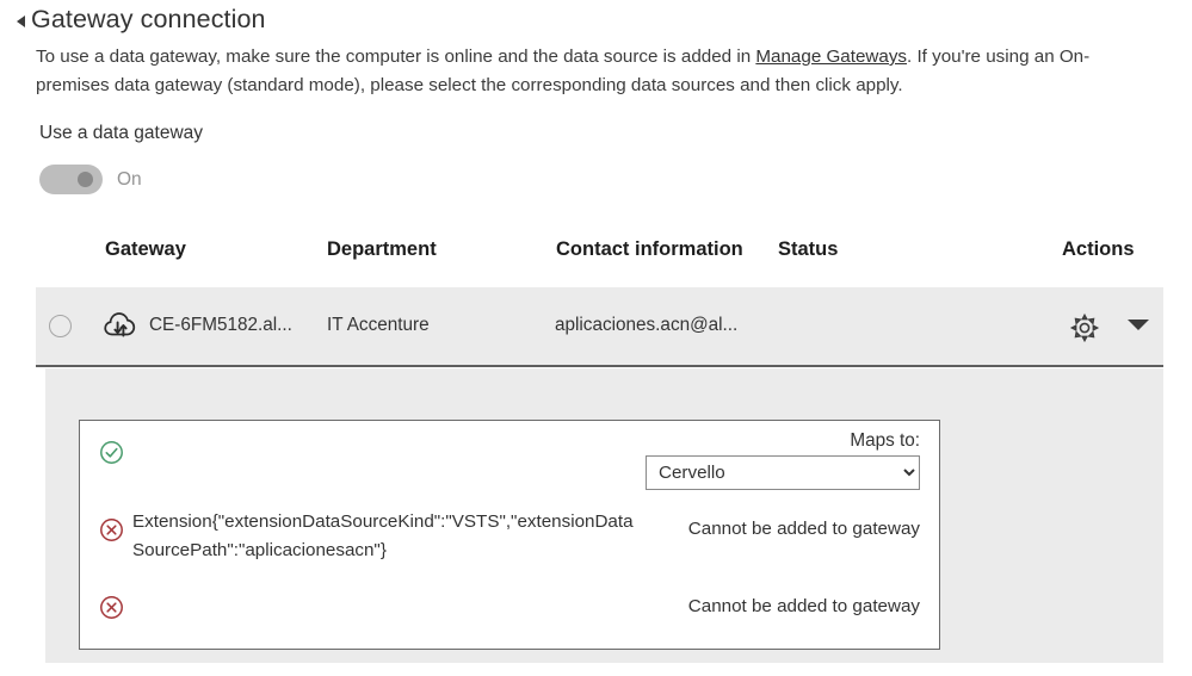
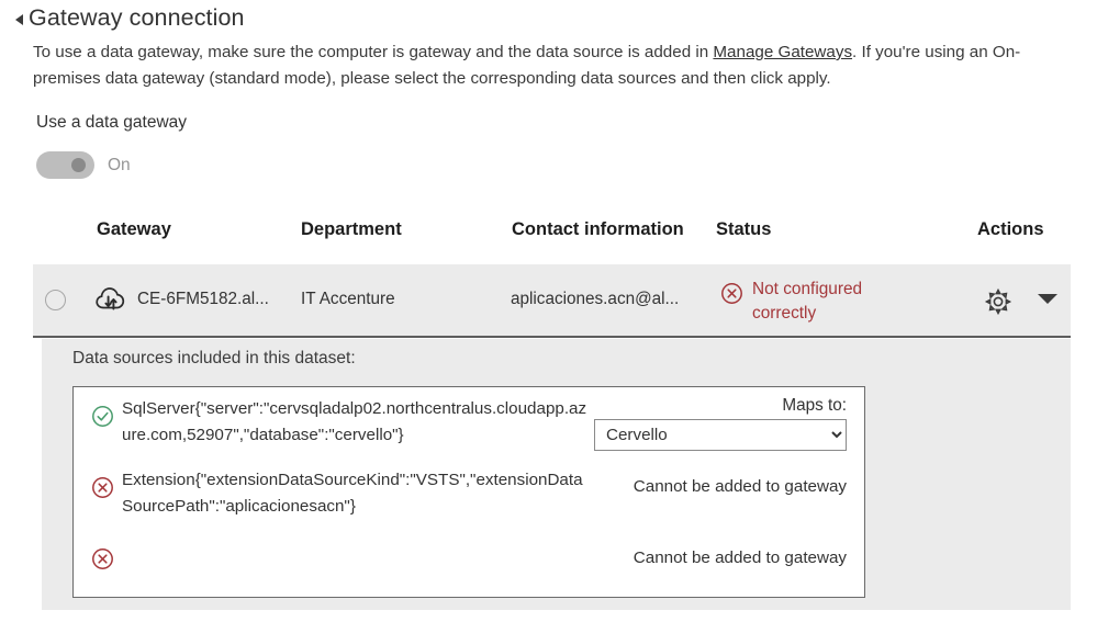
  Gateway connection
- To use a data gateway, make sure the computer is online and the data source is added in Manage Gateways. If you're using an On-premises data gateway (standard mode), please select the corresponding data sources and then click apply.
+ To use a data gateway, make sure the computer is gateway and the data source is added in Manage Gateways. If you're using an On-premises data gateway (standard mode), please select the corresponding data sources and then click apply.
  Use a data gateway
  On
  Gateway
  Department
  Contact information
  Status
  Actions
  CE-6FM5182.al...
  IT Accenture
  aplicaciones.acn@al...
+ Not configured correctly
+ Data sources included in this dataset:
+ SqlServer{"server":"cervsqladalp02.northcentralus.cloudapp.azure.com,52907","database":"cervello"}
  Maps to:
  Cervello
  Extension{"extensionDataSourceKind":"VSTS","extensionDataSourcePath":"aplicacionesacn"}
  Cannot be added to gateway
  Cannot be added to gateway
